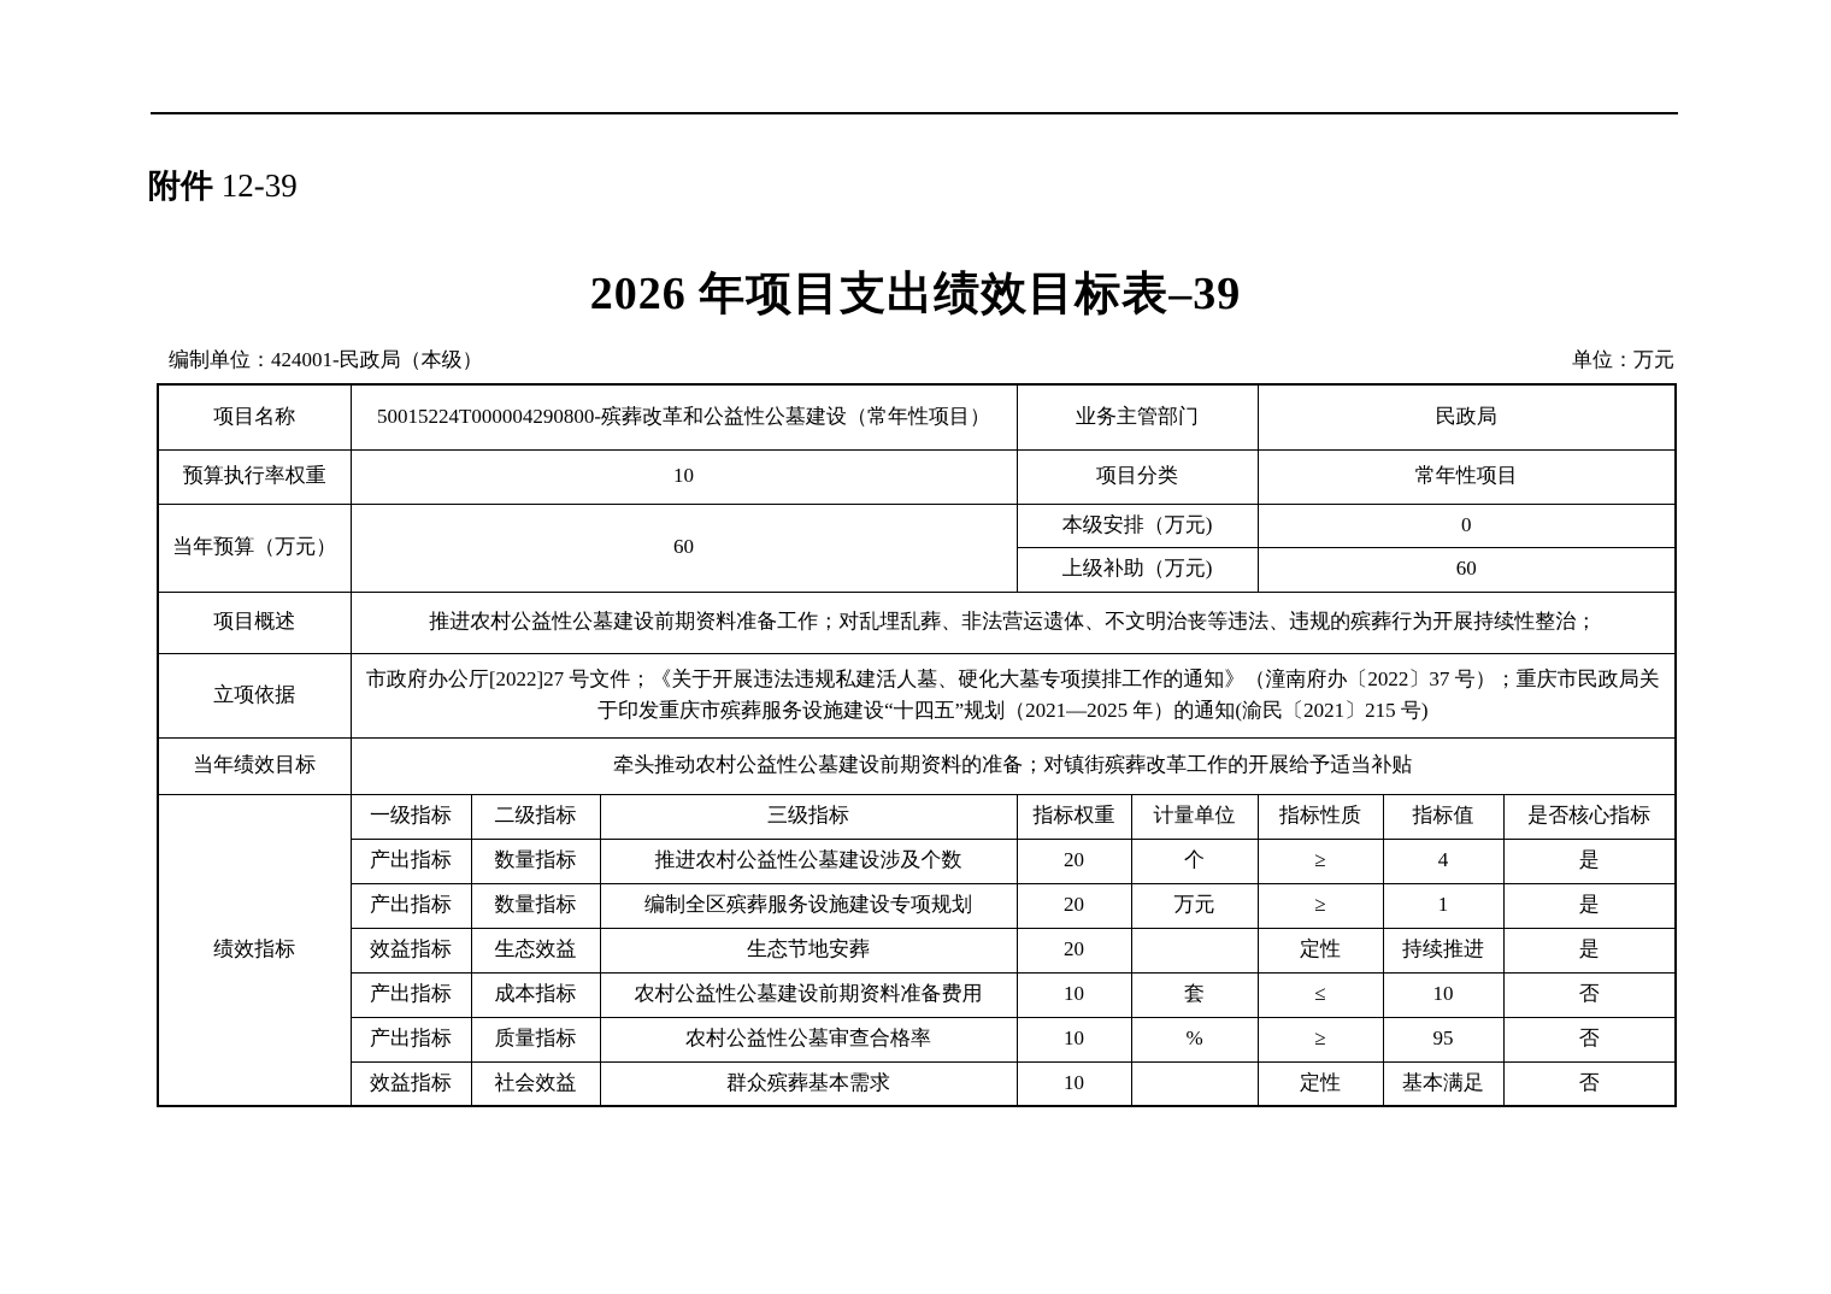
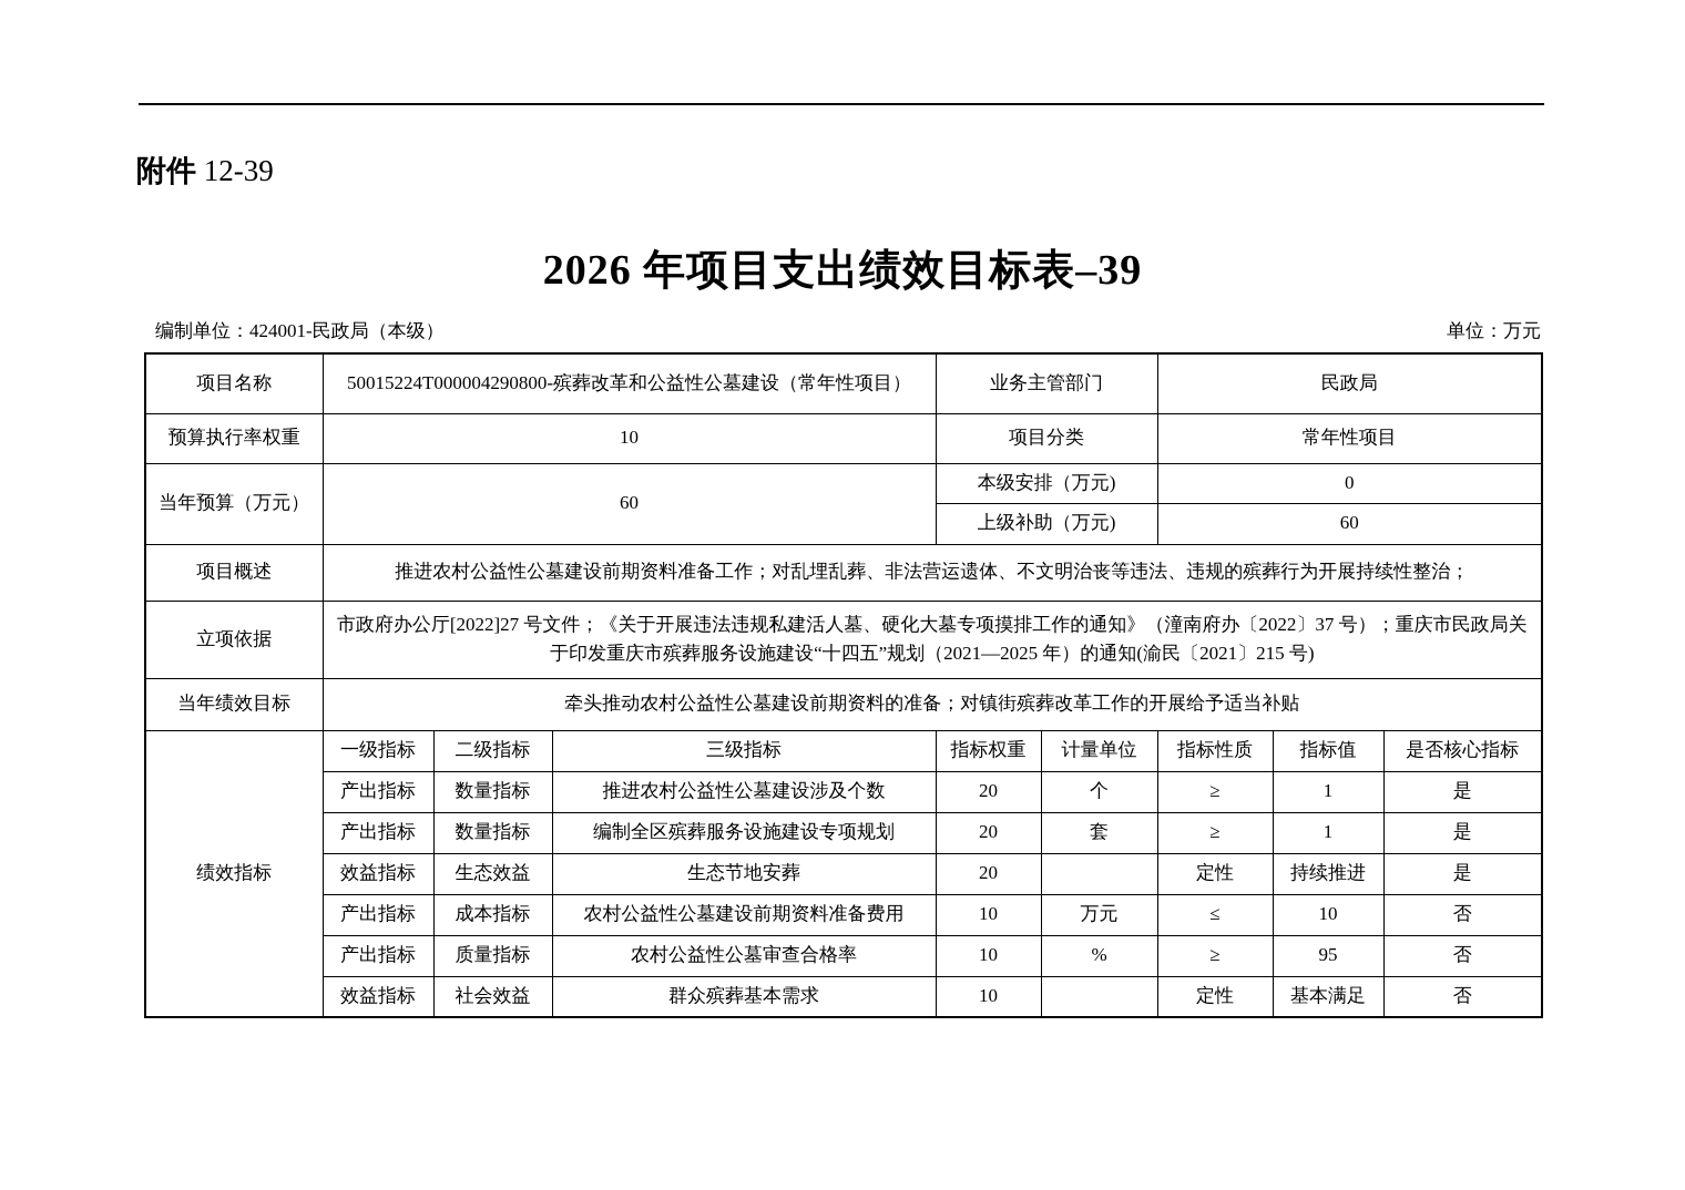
  附件 12-39
  2026 年项目支出绩效目标表–39
  编制单位：424001-民政局（本级）
  单位：万元
  项目名称	50015224T000004290800-殡葬改革和公益性公墓建设（常年性项目）	业务主管部门	民政局
  预算执行率权重	10	项目分类	常年性项目
  当年预算（万元）	60	本级安排（万元)	0
  上级补助（万元)	60
  项目概述	推进农村公益性公墓建设前期资料准备工作；对乱埋乱葬、非法营运遗体、不文明治丧等违法、违规的殡葬行为开展持续性整治；
  立项依据	市政府办公厅[2022]27 号文件；《关于开展违法违规私建活人墓、硬化大墓专项摸排工作的通知》（潼南府办〔2022〕37 号）；重庆市民政局关于印发重庆市殡葬服务设施建设“十四五”规划（2021—2025 年）的通知(渝民〔2021〕215 号)
  当年绩效目标	牵头推动农村公益性公墓建设前期资料的准备；对镇街殡葬改革工作的开展给予适当补贴
  绩效指标	一级指标	二级指标	三级指标	指标权重	计量单位	指标性质	指标值	是否核心指标
- 产出指标	数量指标	推进农村公益性公墓建设涉及个数	20	个	≥	4	是
+ 产出指标	数量指标	推进农村公益性公墓建设涉及个数	20	个	≥	1	是
- 产出指标	数量指标	编制全区殡葬服务设施建设专项规划	20	万元	≥	1	是
+ 产出指标	数量指标	编制全区殡葬服务设施建设专项规划	20	套	≥	1	是
  效益指标	生态效益	生态节地安葬	20		定性	持续推进	是
- 产出指标	成本指标	农村公益性公墓建设前期资料准备费用	10	套	≤	10	否
+ 产出指标	成本指标	农村公益性公墓建设前期资料准备费用	10	万元	≤	10	否
  产出指标	质量指标	农村公益性公墓审查合格率	10	%	≥	95	否
  效益指标	社会效益	群众殡葬基本需求	10		定性	基本满足	否
